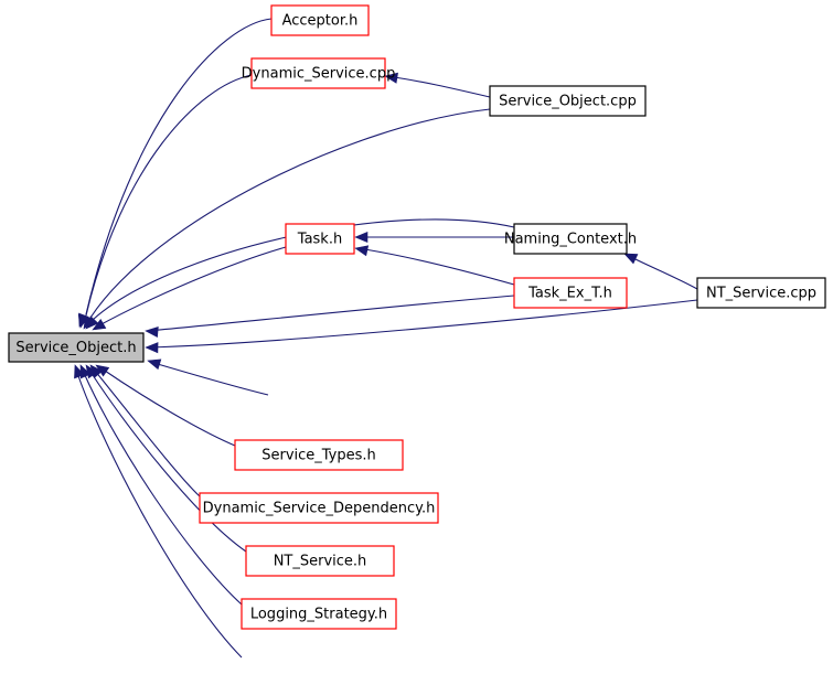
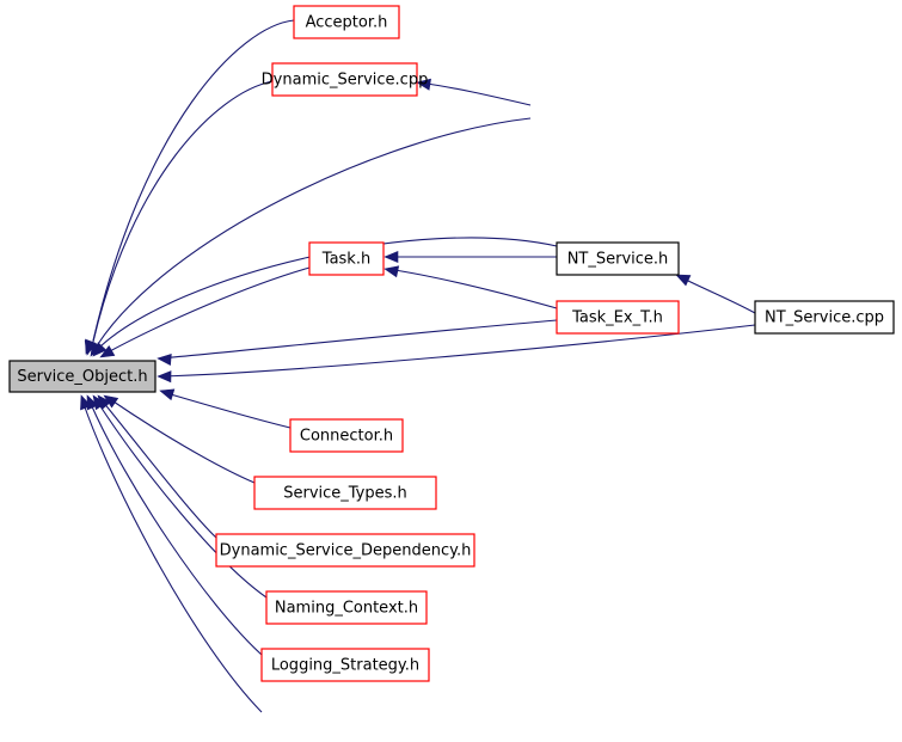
  Service_Object.h
  Acceptor.h
  Dynamic_Service.cpp
- Service_Object.cpp
  Task.h
- Naming_Context.h
+ NT_Service.h
  Task_Ex_T.h
  NT_Service.cpp
+ Connector.h
  Service_Types.h
  Dynamic_Service_Dependency.h
- NT_Service.h
+ Naming_Context.h
  Logging_Strategy.h
